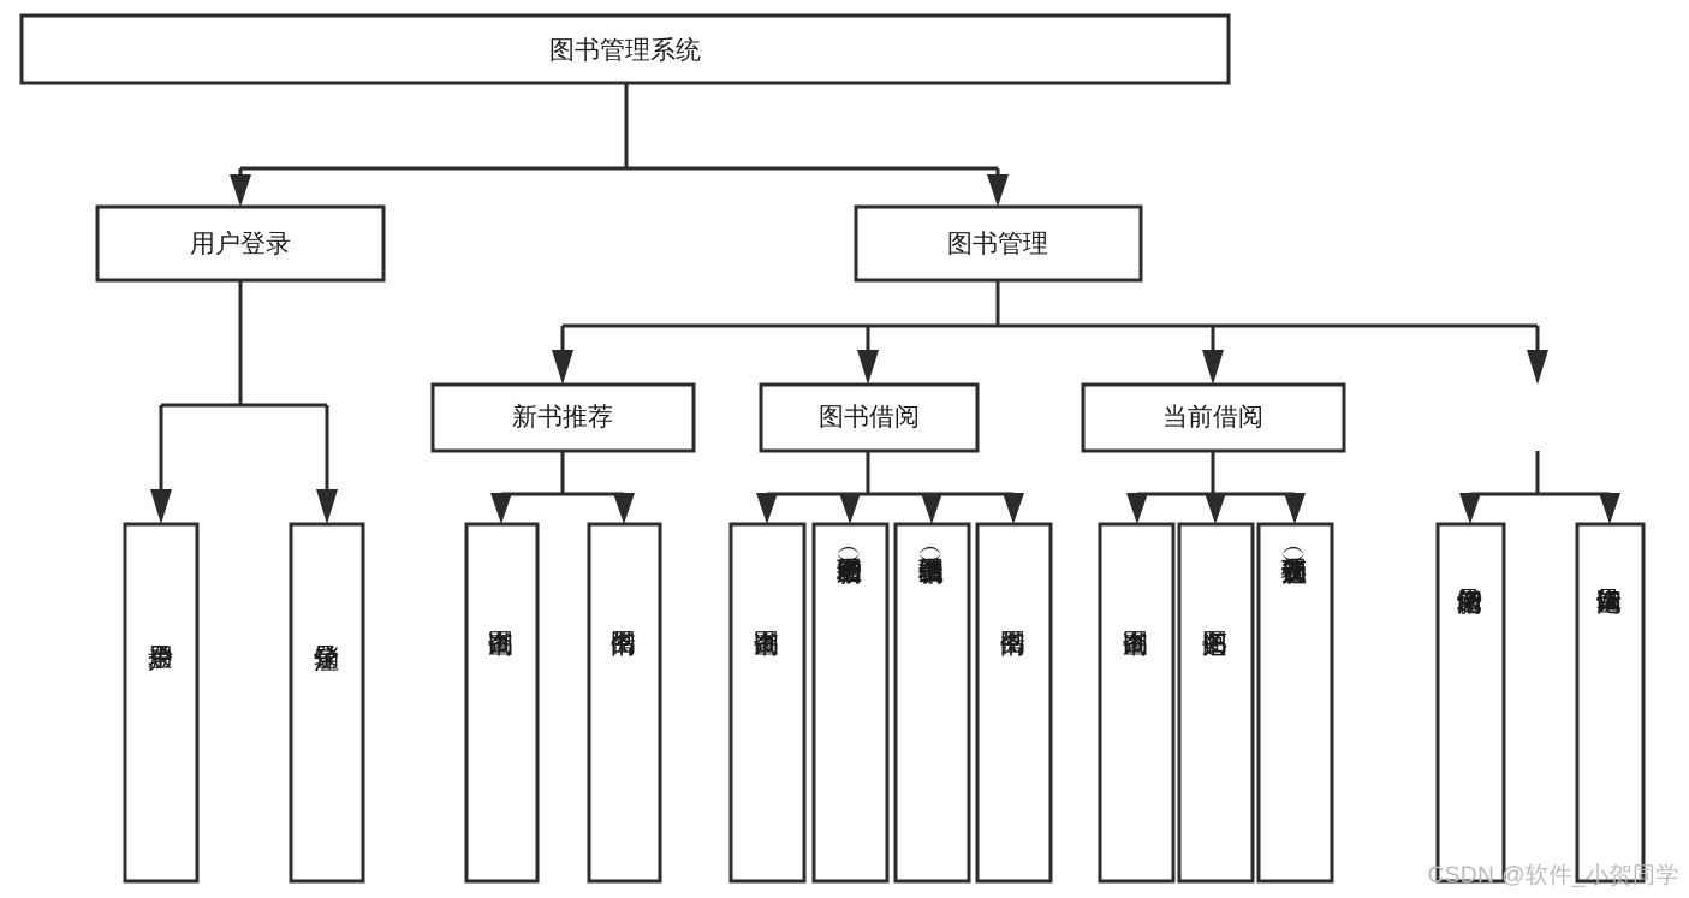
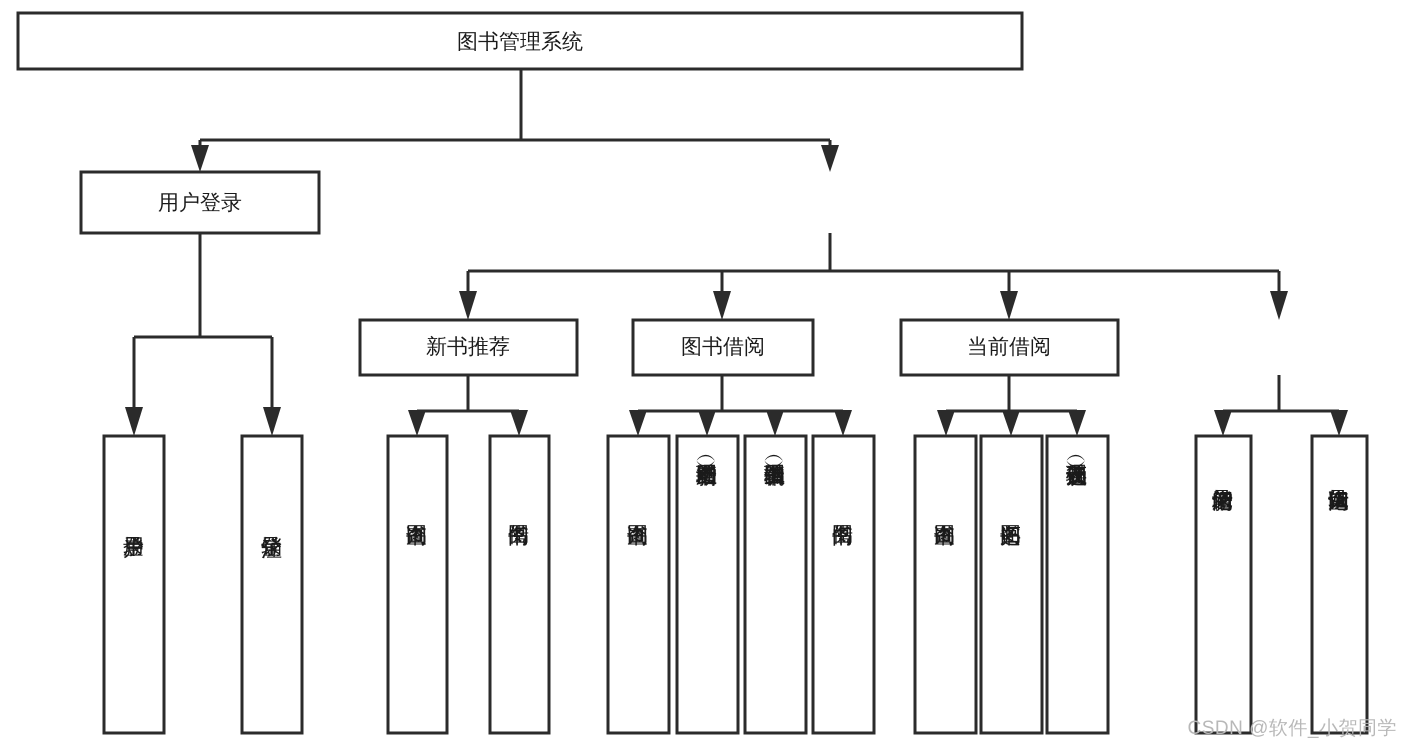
  图书管理系统
  用户登录
- 图书管理
  新书推荐
  图书借阅
  当前借阅
  CSDN @软件_小贺同学
